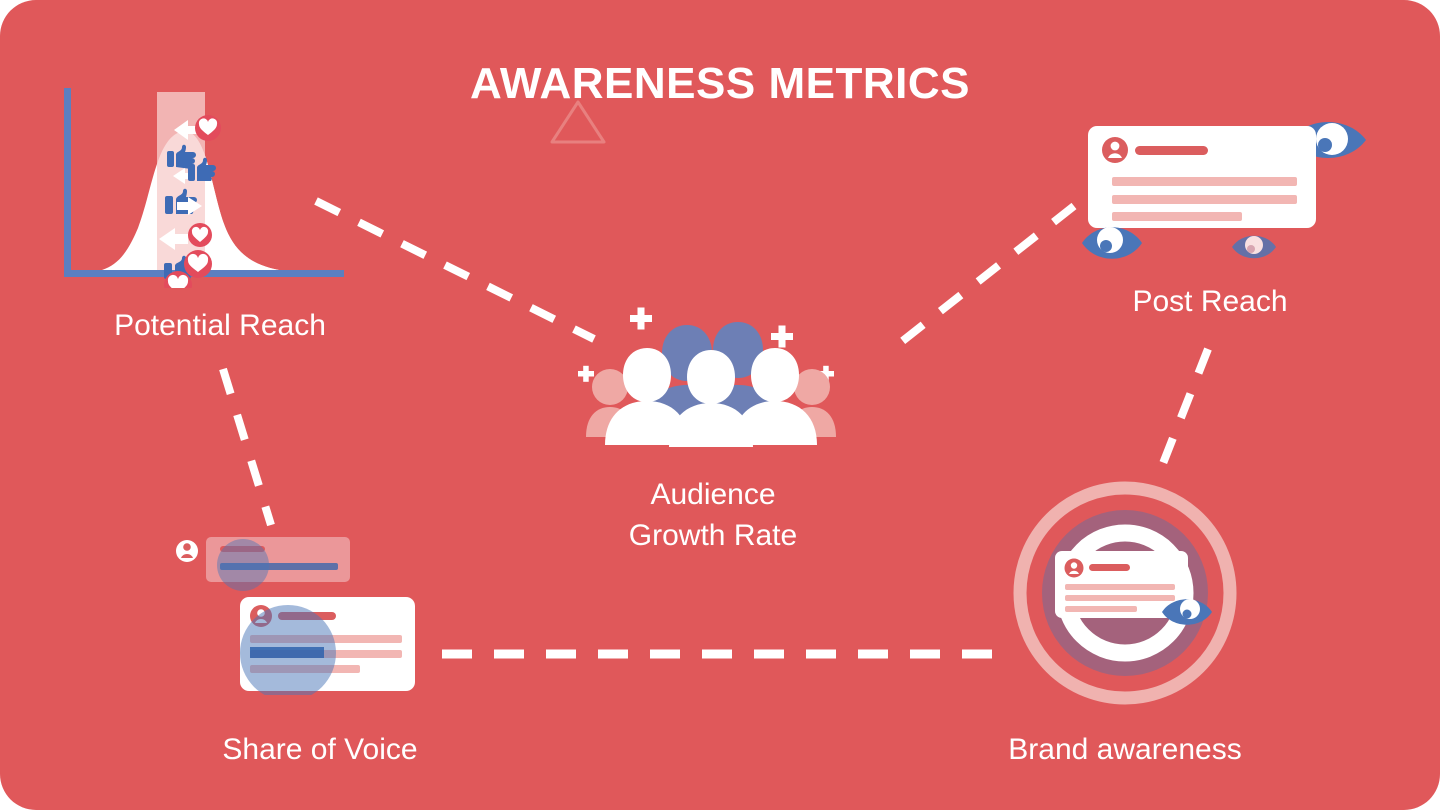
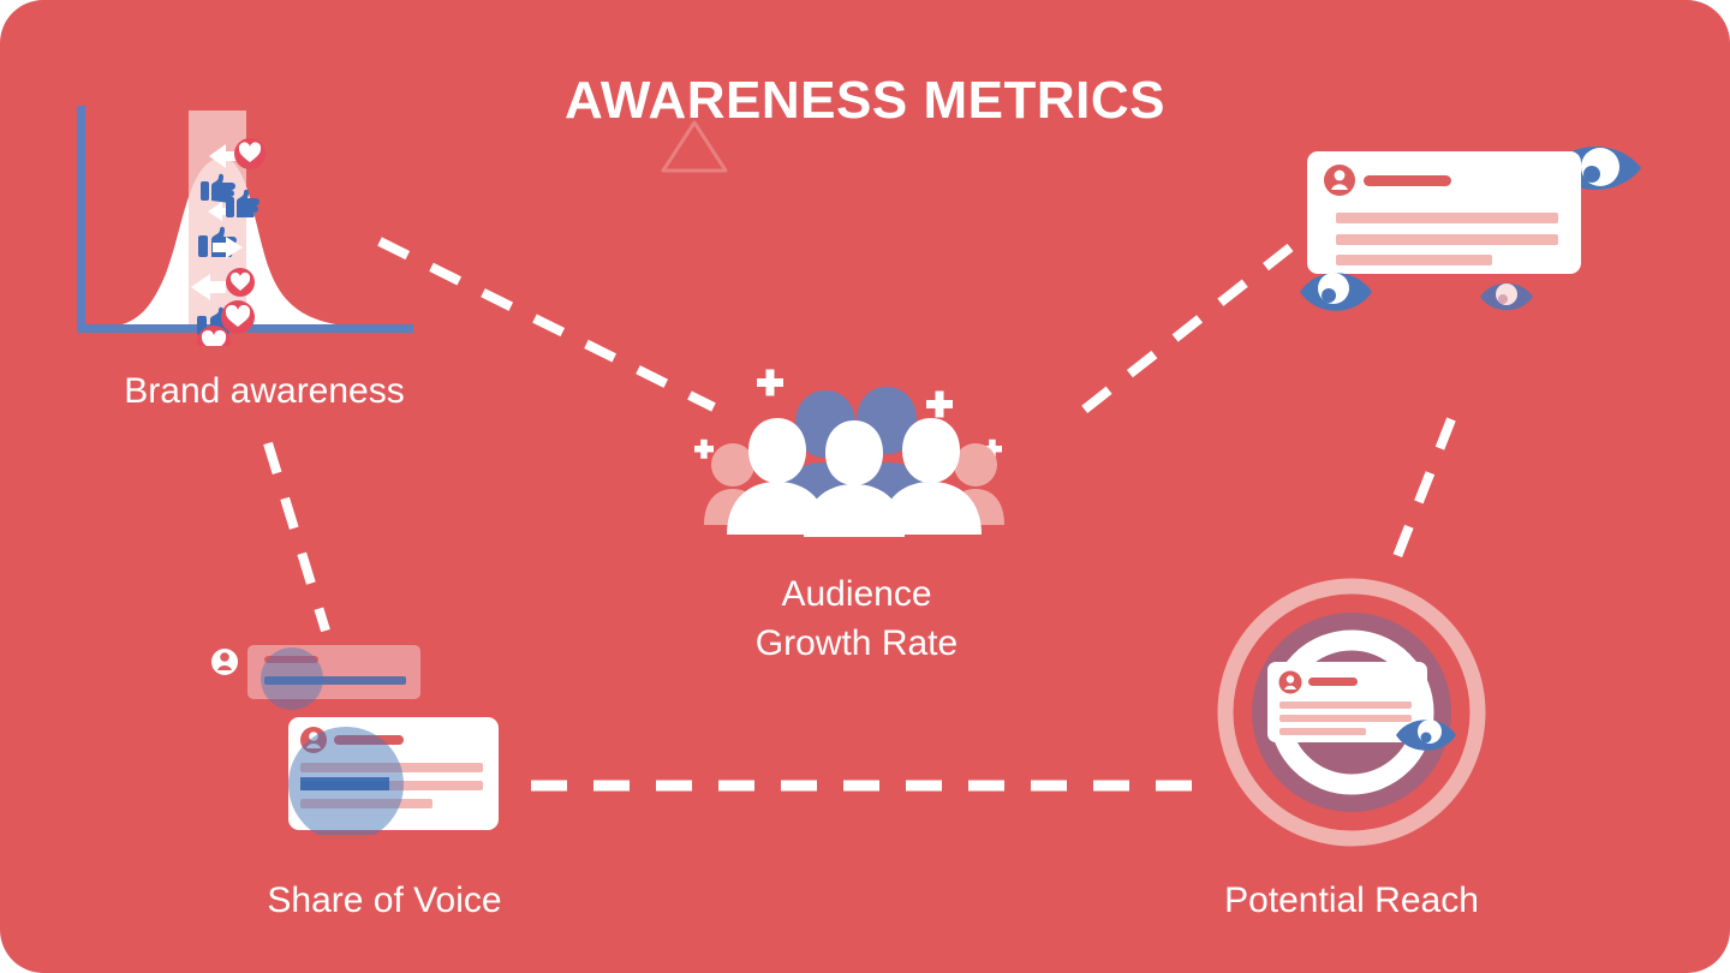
  AWARENESS METRICS
- Potential Reach
+ Brand awareness
- Post Reach
  Audience
  Growth Rate
  Share of Voice
- Brand awareness
+ Potential Reach
